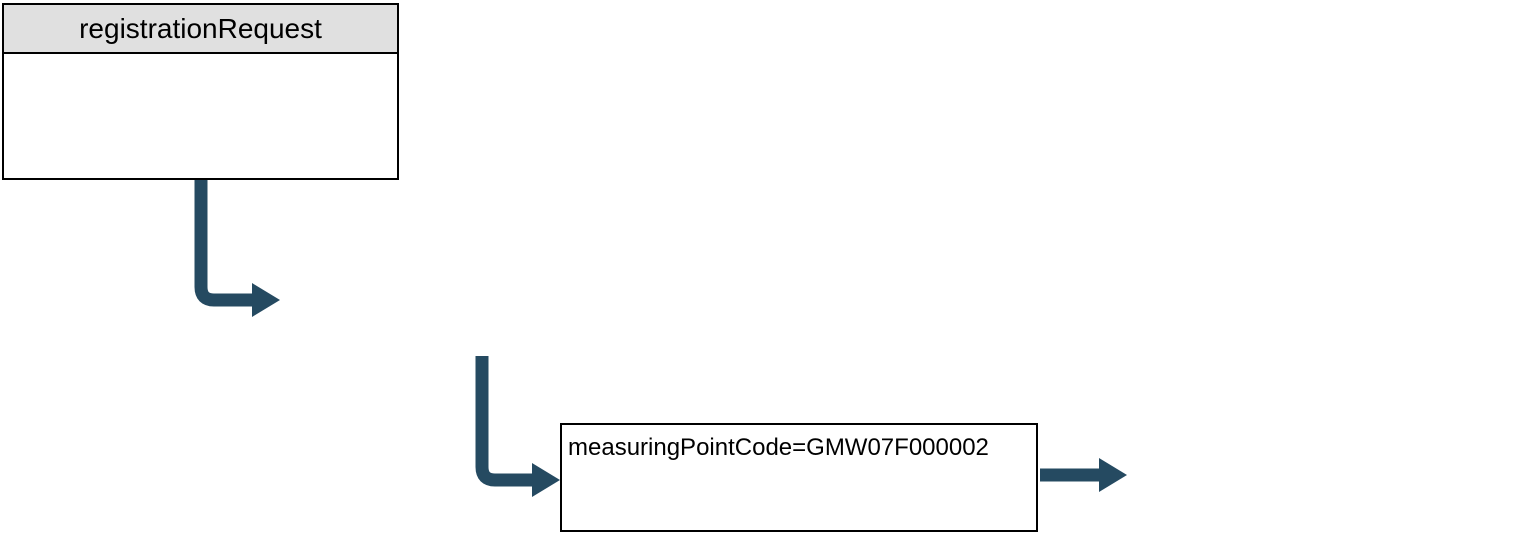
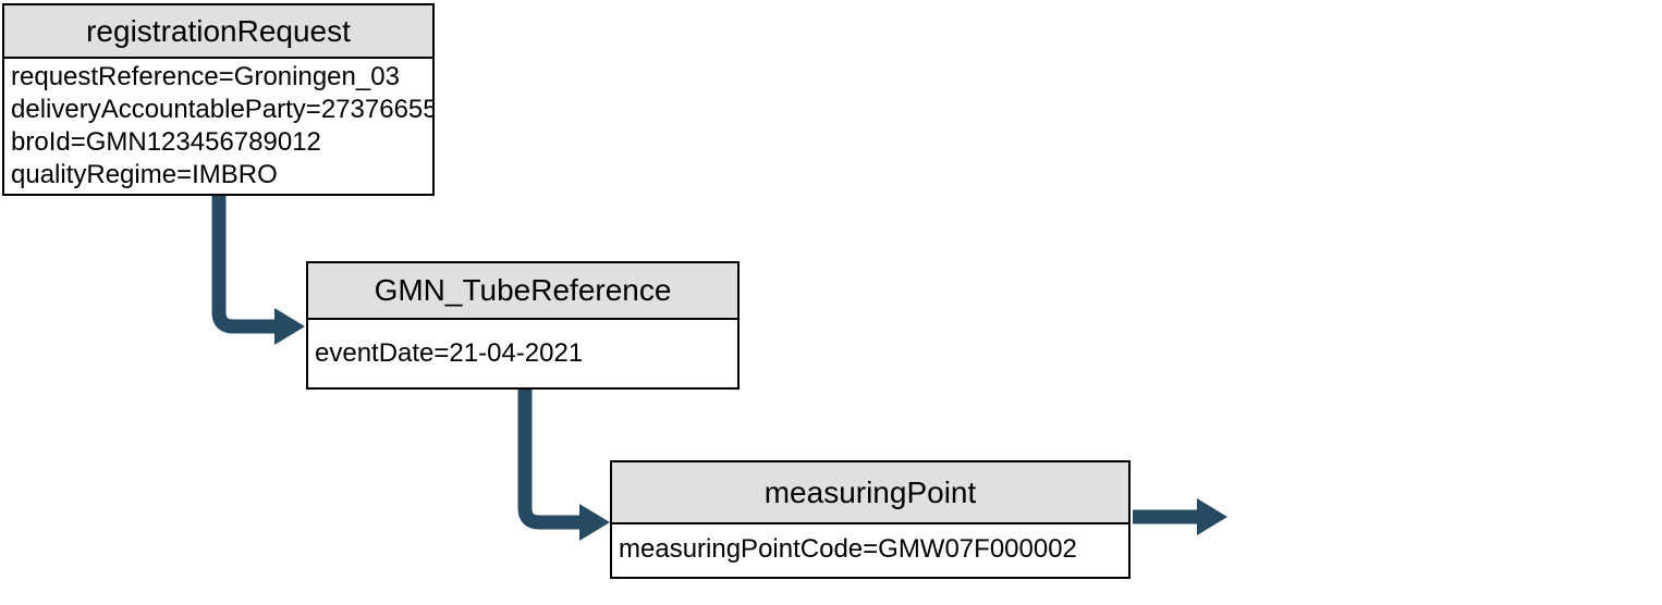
  registrationRequest
+ requestReference=Groningen_03
+ deliveryAccountableParty=27376655
+ broId=GMN123456789012
+ qualityRegime=IMBRO
+ GMN_TubeReference
+ eventDate=21-04-2021
+ measuringPoint
  measuringPointCode=GMW07F000002
